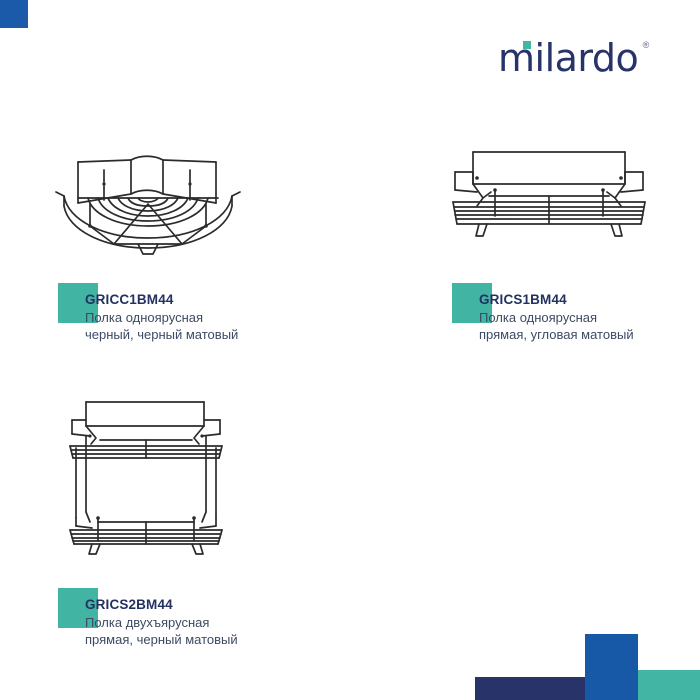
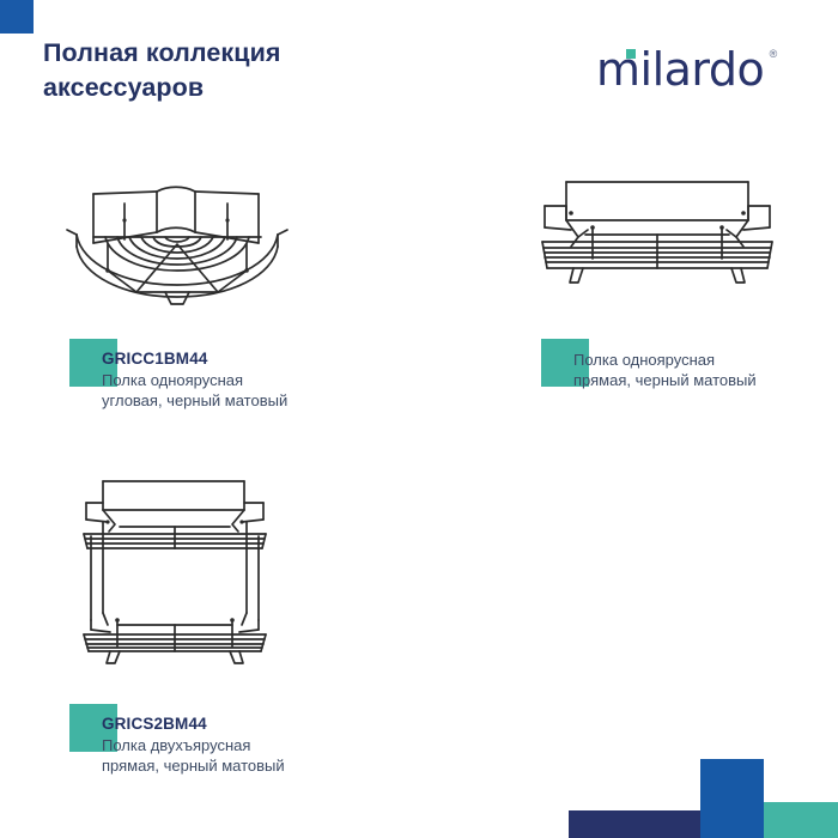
+ Полная коллекция
+ аксессуаров
  milardo
  ®
  GRICC1BM44
- Полка одноярусная черный, черный матовый
+ Полка одноярусная угловая, черный матовый
- GRICS1BM44
- Полка одноярусная прямая, угловая матовый
+ Полка одноярусная прямая, черный матовый
  GRICS2BM44
  Полка двухъярусная прямая, черный матовый
